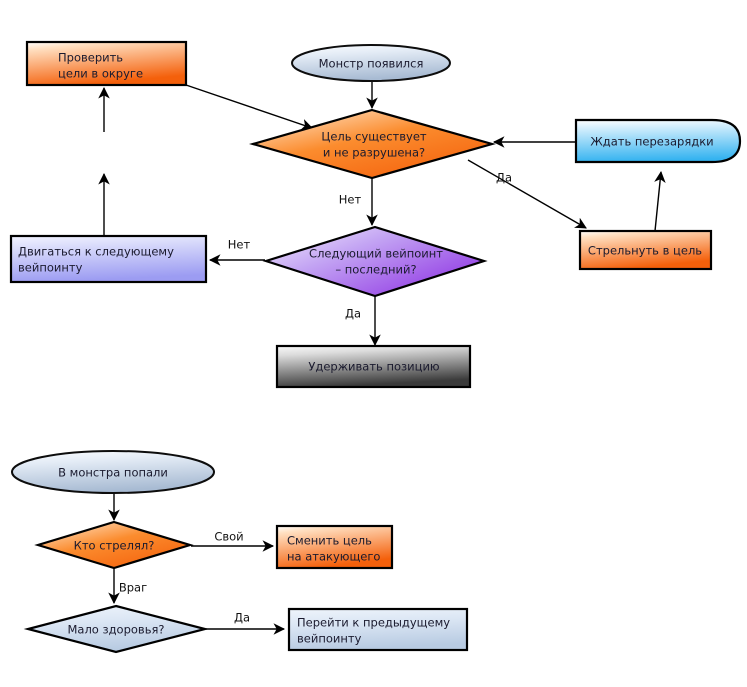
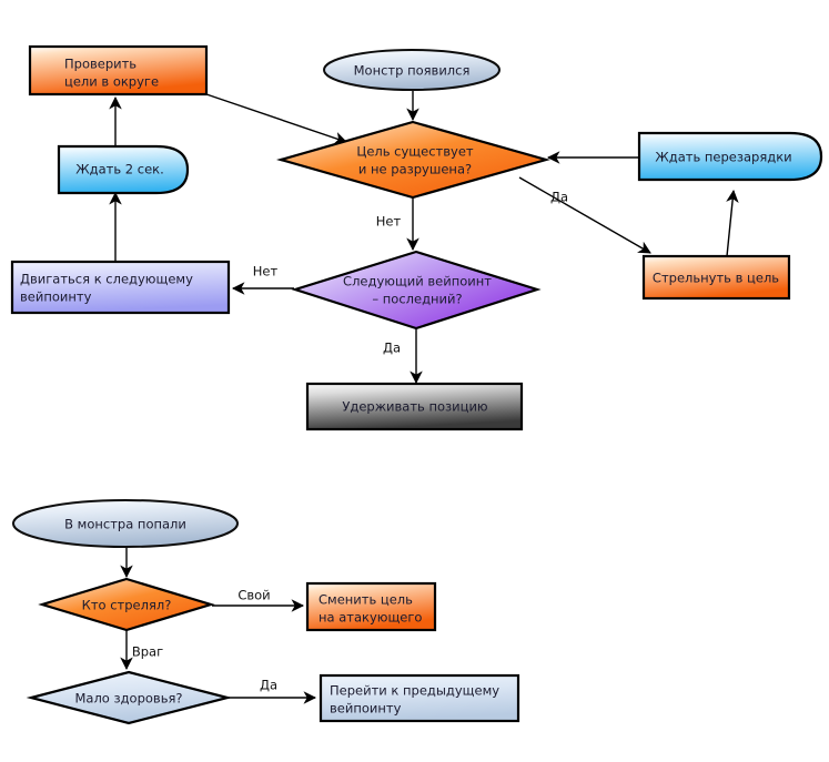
  Проверить
  цели в округе
+ Ждать 2 сек.
  Двигаться к следующему
  вейпоинту
  Монстр появился
  Цель существует
  и не разрушена?
  Следующий вейпоинт
  – последний?
  Удерживать позицию
  Ждать перезарядки
  Стрельнуть в цель
  Да
  Нет
  Нет
  Да
  В монстра попали
  Кто стрелял?
  Сменить цель
  на атакующего
  Мало здоровья?
  Перейти к предыдущему
  вейпоинту
  Свой
  Враг
  Да
